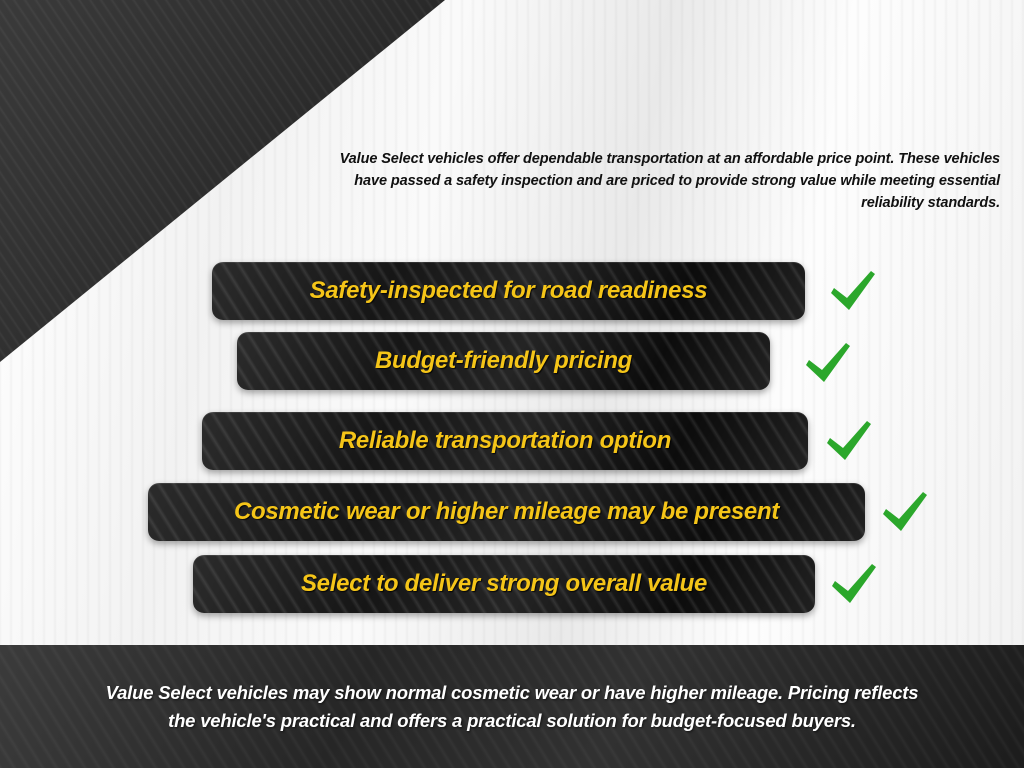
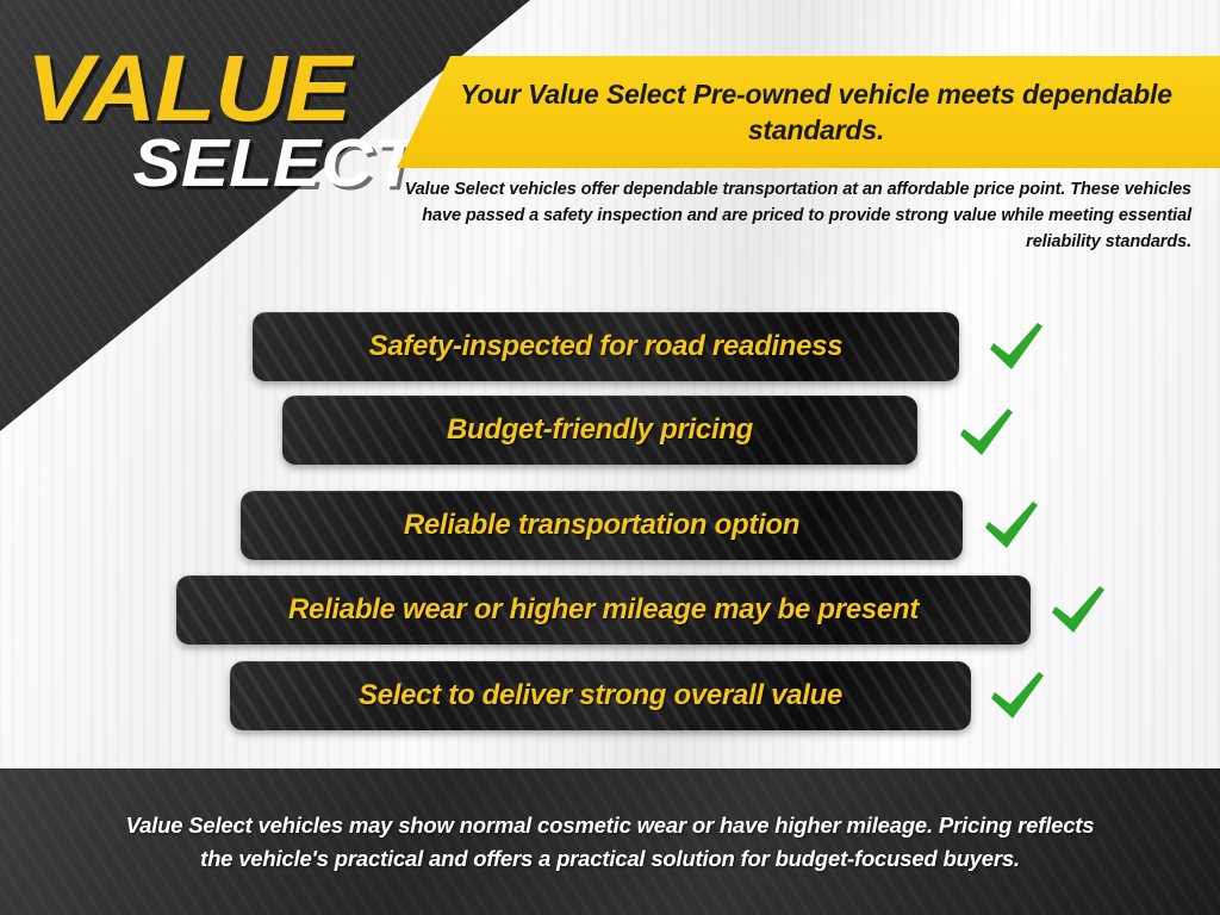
+ VALUE
+ SELECT
+ Your Value Select Pre-owned vehicle meets dependable standards.
  Value Select vehicles offer dependable transportation at an affordable price point. These vehicles have passed a safety inspection and are priced to provide strong value while meeting essential reliability standards.
  Safety-inspected for road readiness
  Budget-friendly pricing
  Reliable transportation option
- Cosmetic wear or higher mileage may be present
+ Reliable wear or higher mileage may be present
  Select to deliver strong overall value
  Value Select vehicles may show normal cosmetic wear or have higher mileage. Pricing reflects the vehicle's practical and offers a practical solution for budget-focused buyers.
